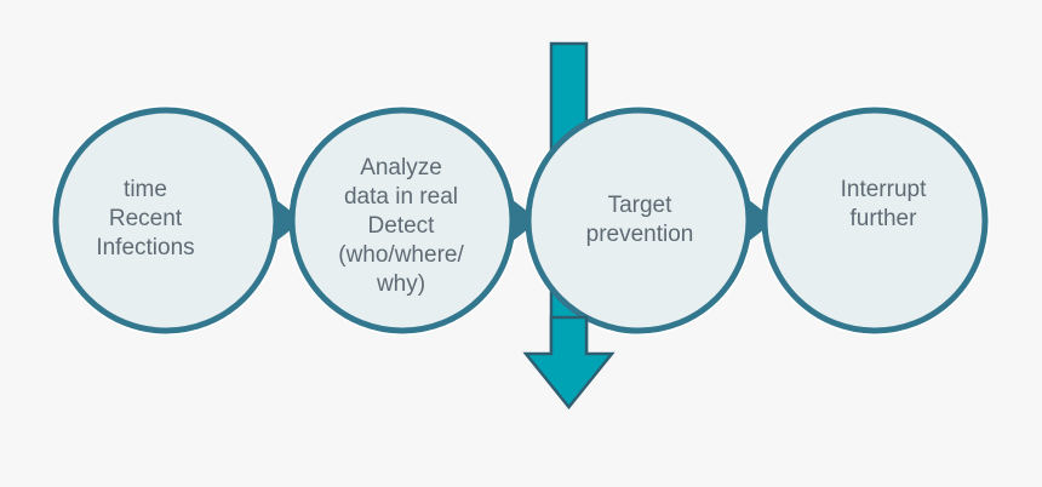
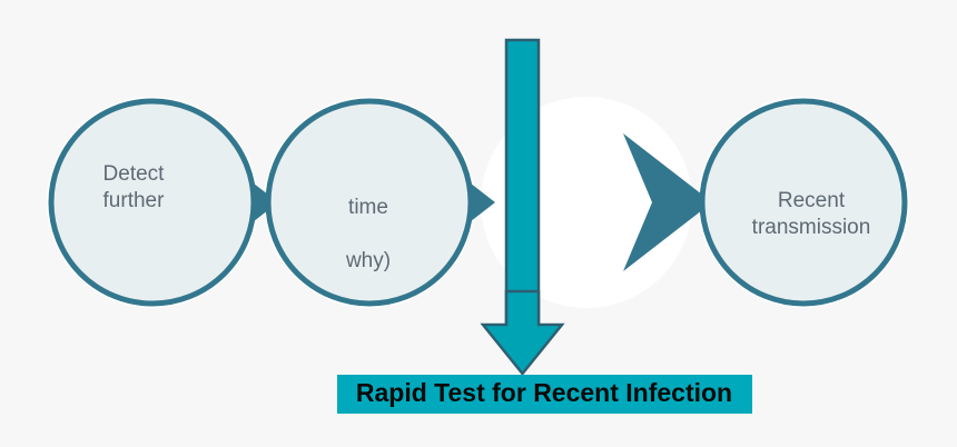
- time
+ Detect
- Recent
+ further
- Infections
- Analyze
- data in real
- Detect
+ time
- (who/where/
  why)
- Target
- prevention
- Interrupt
- further
+ Recent
+ transmission
+ Rapid Test for Recent Infection
